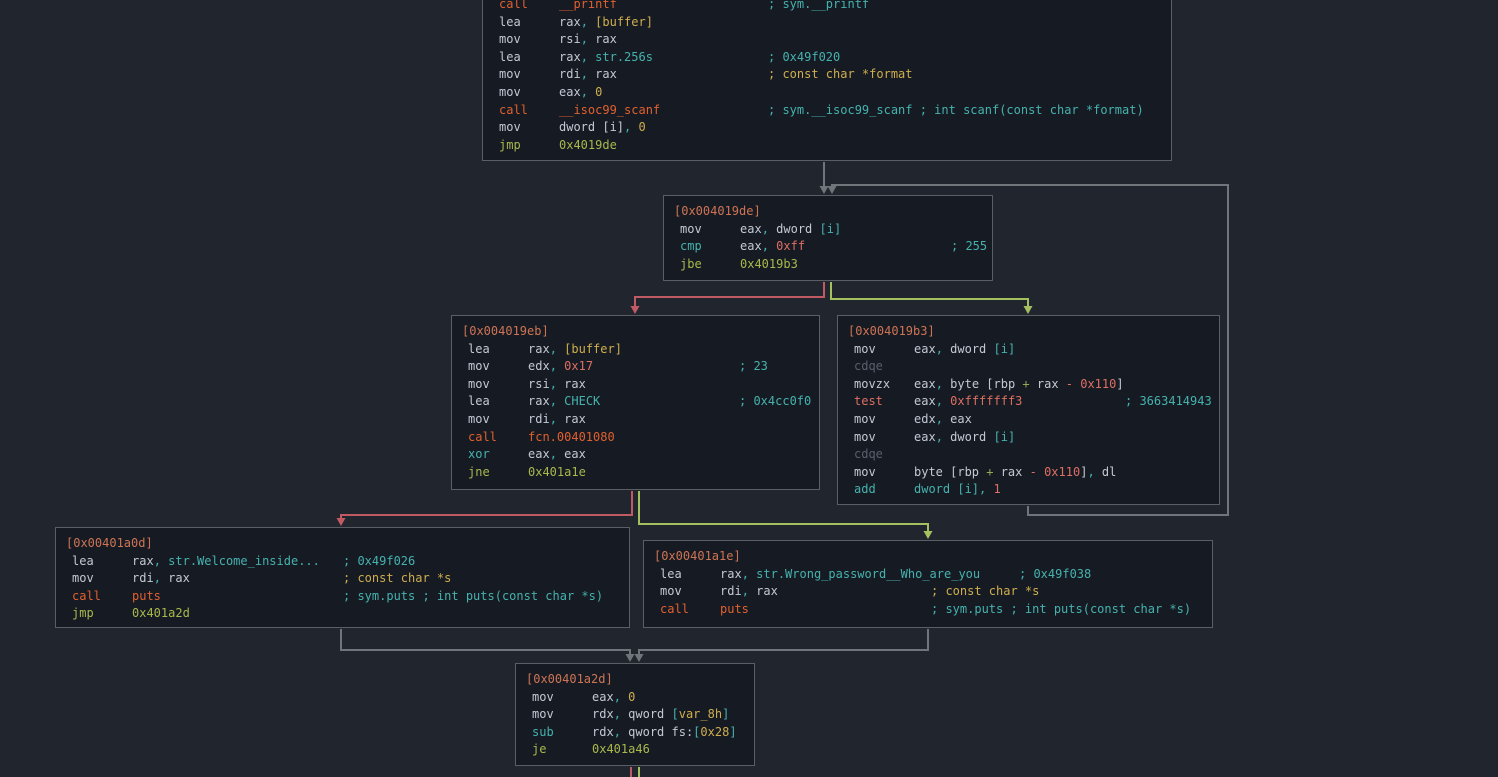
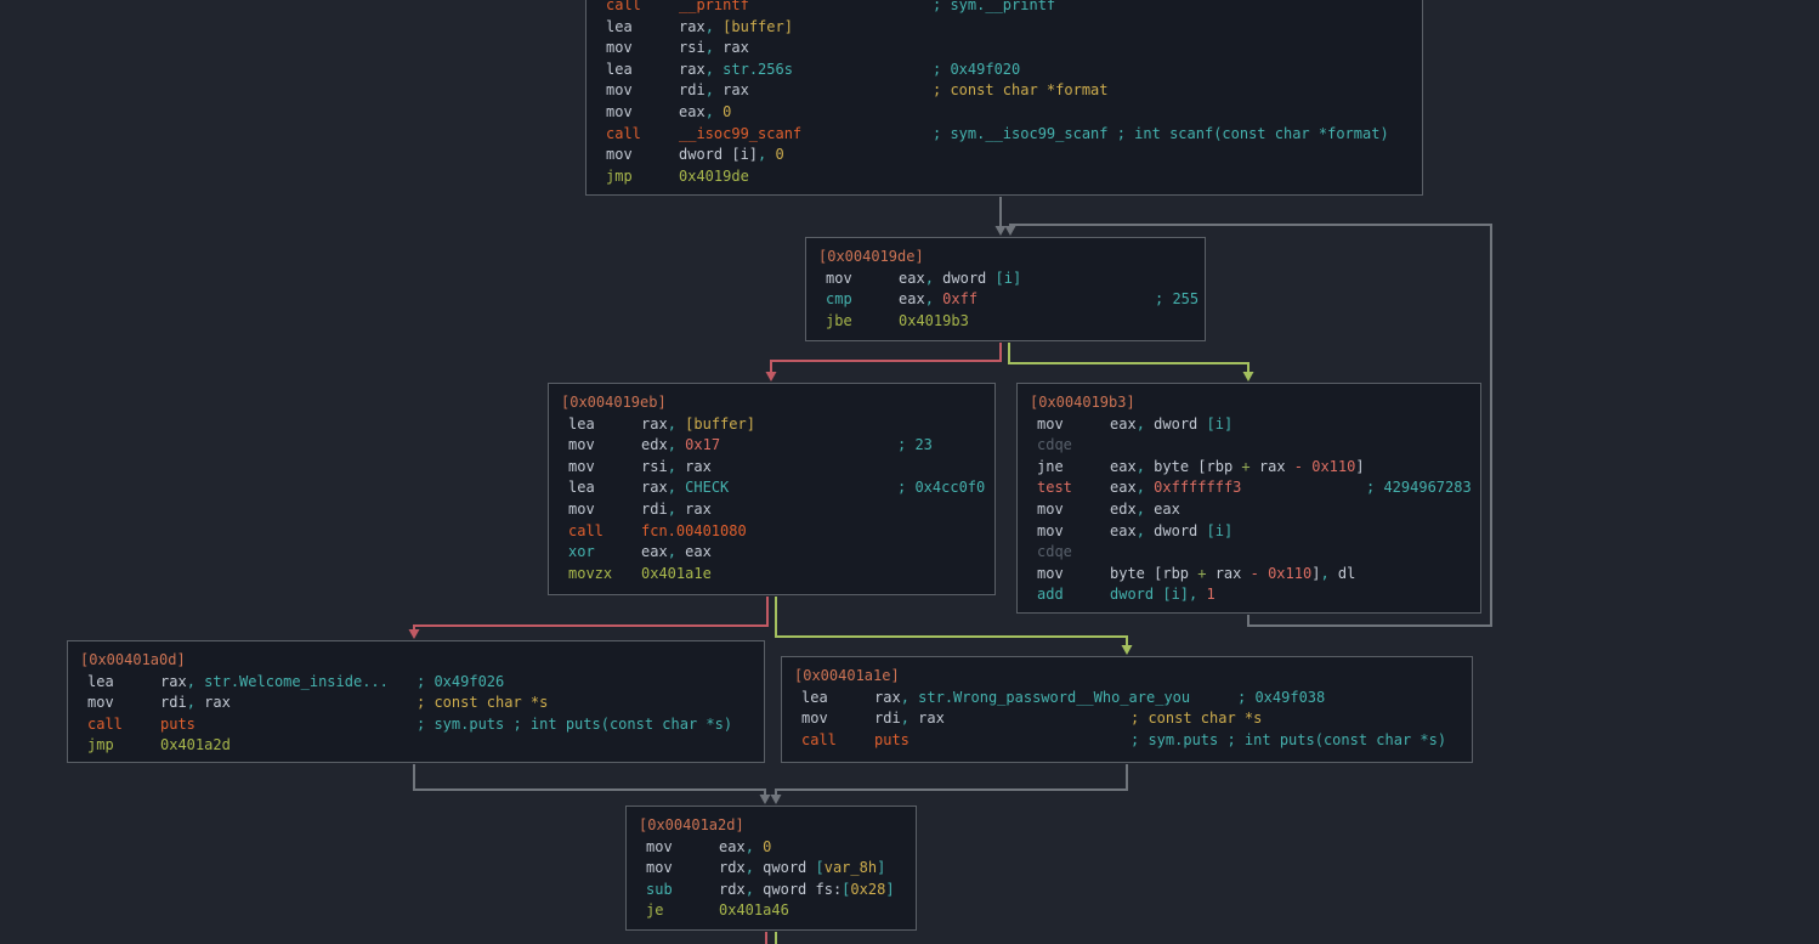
  call __printf
  ; sym.__printf
  lea rax, [buffer]
  mov rsi, rax
  lea rax, str.256s
  ; 0x49f020
  mov rdi, rax
  ; const char *format
  mov eax, 0
  call __isoc99_scanf
  ; sym.__isoc99_scanf ; int scanf(const char *format)
  mov dword [i], 0
  jmp 0x4019de
  [0x004019de]
  mov eax, dword [i]
  cmp eax, 0xff
  ; 255
  jbe 0x4019b3
  [0x004019eb]
  lea rax, [buffer]
  mov edx, 0x17
  ; 23
  mov rsi, rax
  lea rax, CHECK
  ; 0x4cc0f0
  mov rdi, rax
  call fcn.00401080
  xor eax, eax
- jne 0x401a1e
+ movzx 0x401a1e
  [0x004019b3]
  mov eax, dword [i]
  cdqe
- movzx eax, byte [rbp + rax - 0x110]
+ jne eax, byte [rbp + rax - 0x110]
  test eax, 0xfffffff3
- ; 3663414943
+ ; 4294967283
  mov edx, eax
  mov eax, dword [i]
  cdqe
  mov byte [rbp + rax - 0x110], dl
  add dword [i], 1
  [0x00401a0d]
  lea rax, str.Welcome_inside...
  ; 0x49f026
  mov rdi, rax
  ; const char *s
  call puts
  ; sym.puts ; int puts(const char *s)
  jmp 0x401a2d
  [0x00401a1e]
  lea rax, str.Wrong_password__Who_are_you
  ; 0x49f038
  mov rdi, rax
  ; const char *s
  call puts
  ; sym.puts ; int puts(const char *s)
  [0x00401a2d]
  mov eax, 0
  mov rdx, qword [var_8h]
  sub rdx, qword fs:[0x28]
  je 0x401a46
